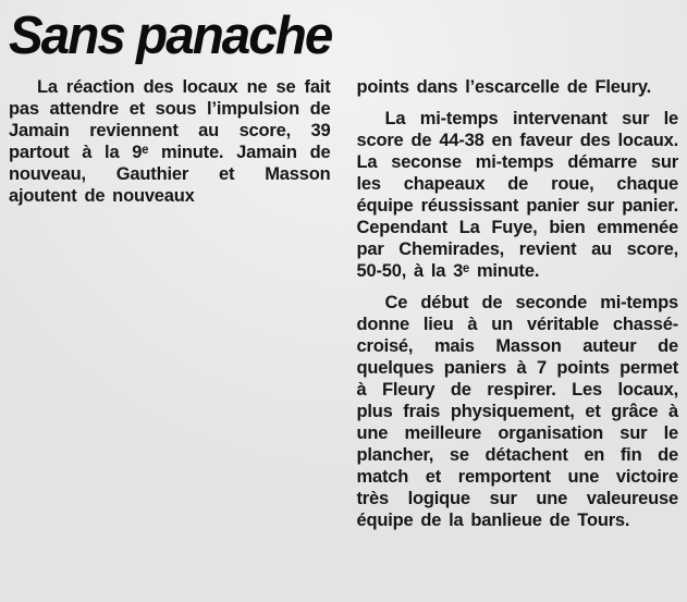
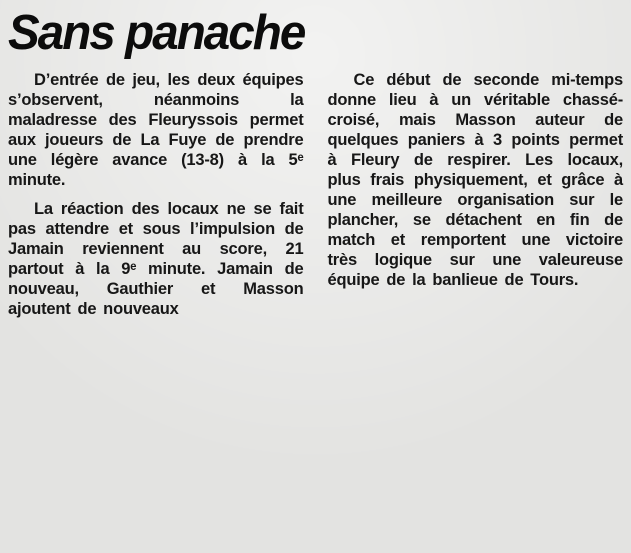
  Sans panache
+ D’entrée de jeu, les deux équipes s’observent, néanmoins la maladresse des Fleuryssois permet aux joueurs de La Fuye de prendre une légère avance (13-8) à la 5ᵉ minute.
- La réaction des locaux ne se fait pas attendre et sous l’impulsion de Jamain reviennent au score, 39 partout à la 9ᵉ minute. Jamain de nouveau, Gauthier et Masson ajoutent de nouveaux
+ La réaction des locaux ne se fait pas attendre et sous l’impulsion de Jamain reviennent au score, 21 partout à la 9ᵉ minute. Jamain de nouveau, Gauthier et Masson ajoutent de nouveaux
- points dans l’escarcelle de Fleury.
- La mi-temps intervenant sur le score de 44-38 en faveur des locaux. La seconse mi-temps démarre sur les chapeaux de roue, chaque équipe réussissant panier sur panier. Cependant La Fuye, bien emmenée par Chemirades, revient au score, 50-50, à la 3ᵉ minute.
- Ce début de seconde mi-temps donne lieu à un véritable chassé-croisé, mais Masson auteur de quelques paniers à 7 points permet à Fleury de respirer. Les locaux, plus frais physiquement, et grâce à une meilleure organisation sur le plancher, se détachent en fin de match et remportent une victoire très logique sur une valeureuse équipe de la banlieue de Tours.
+ Ce début de seconde mi-temps donne lieu à un véritable chassé-croisé, mais Masson auteur de quelques paniers à 3 points permet à Fleury de respirer. Les locaux, plus frais physiquement, et grâce à une meilleure organisation sur le plancher, se détachent en fin de match et remportent une victoire très logique sur une valeureuse équipe de la banlieue de Tours.
